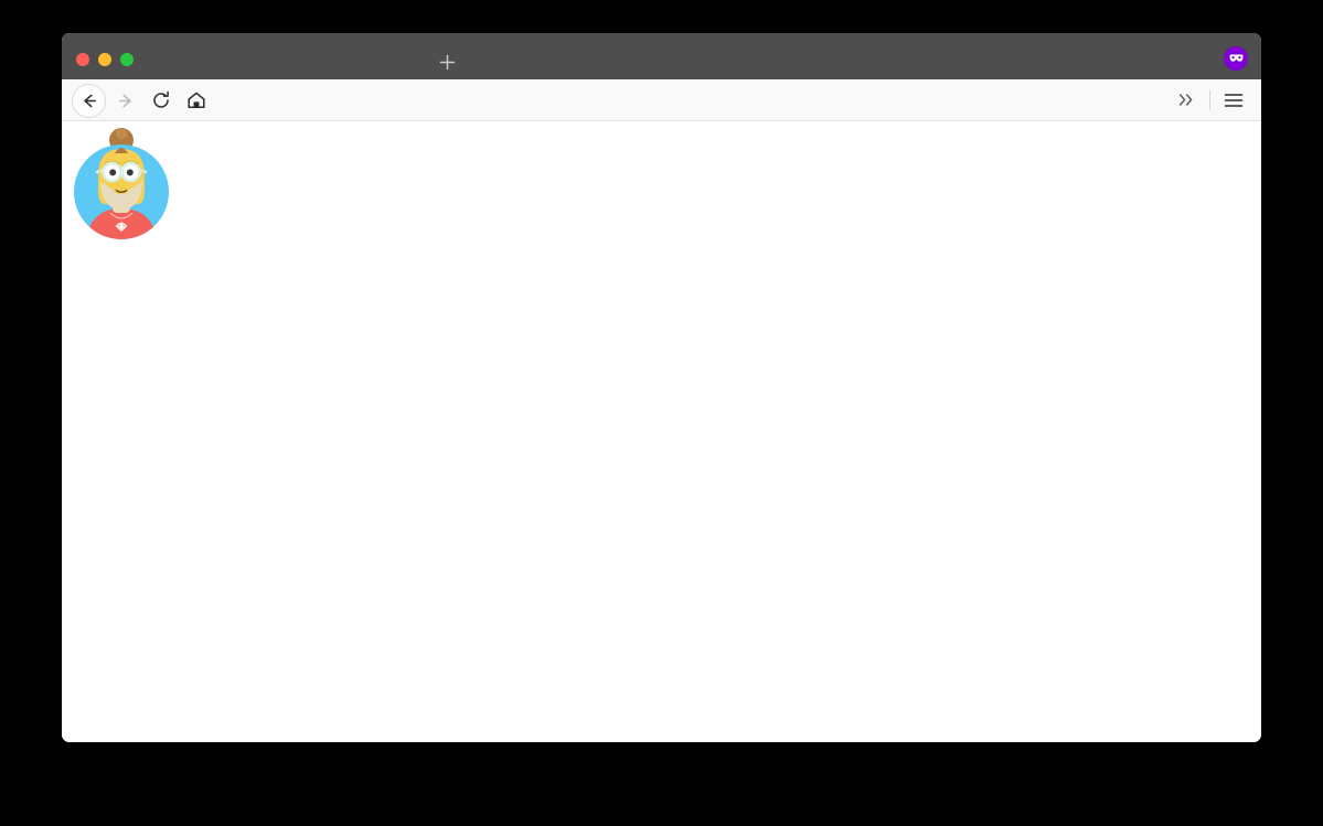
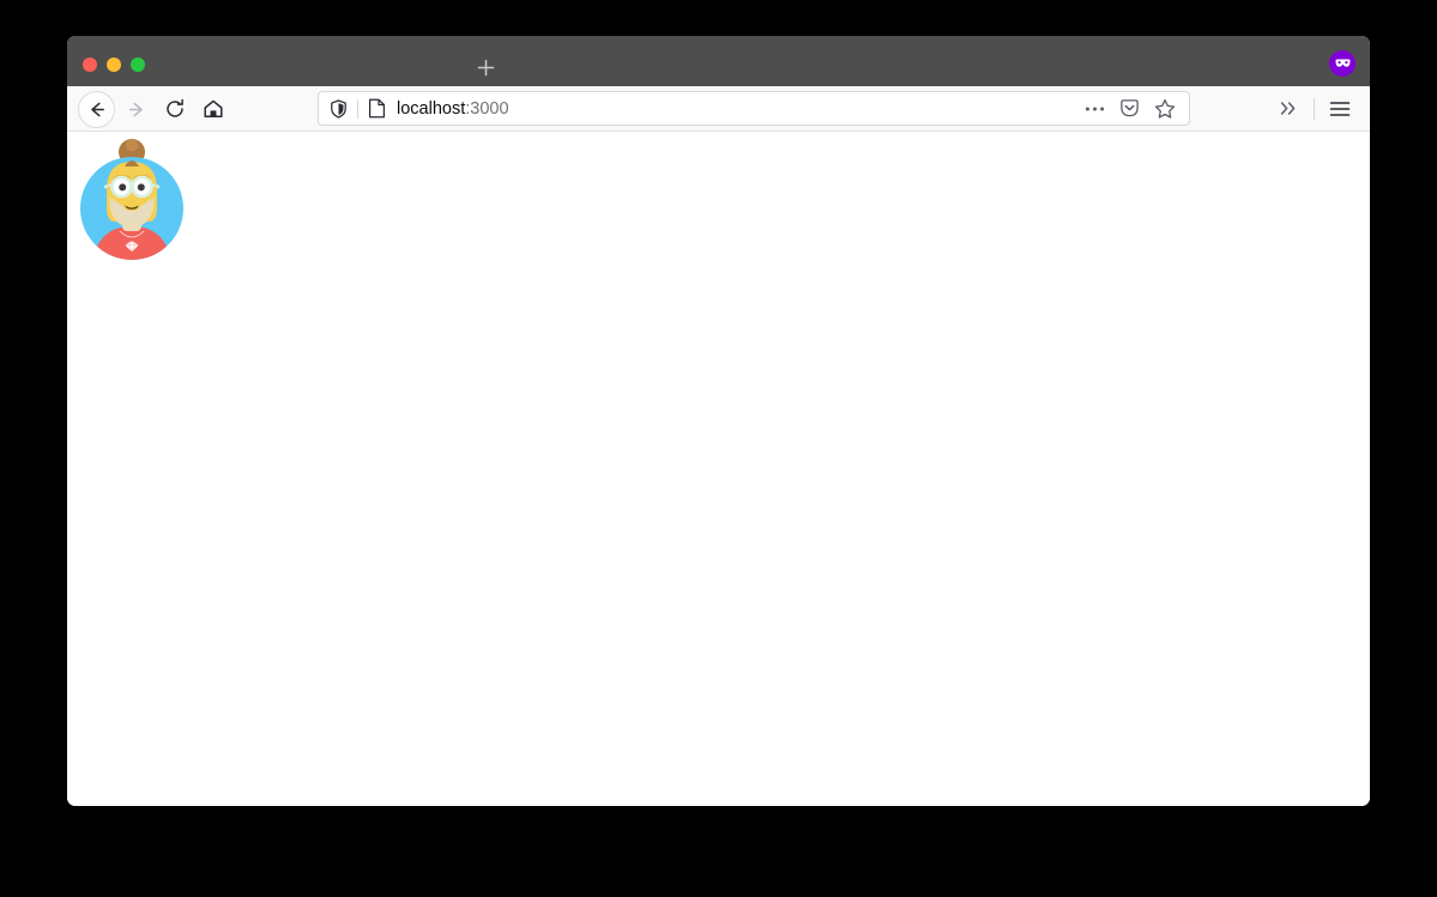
+ localhost:3000
